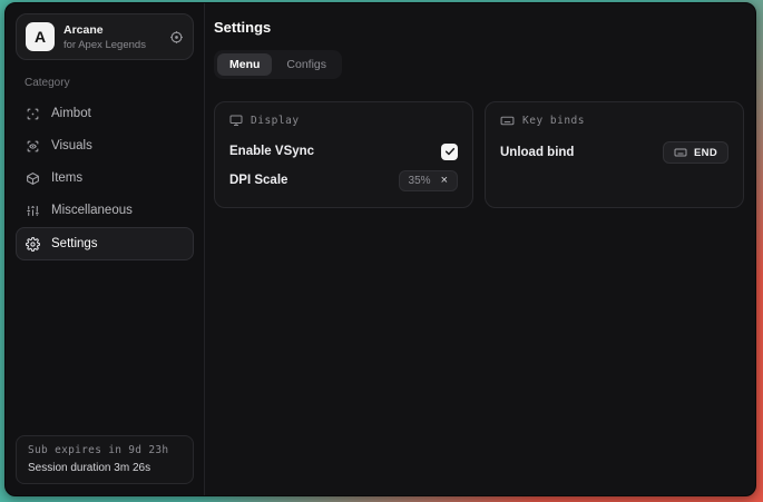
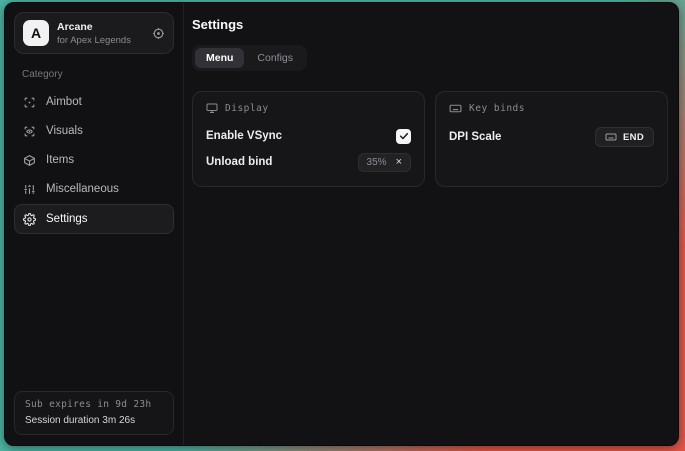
  A
  Arcane
  for Apex Legends
  Category
  Aimbot
  Visuals
  Items
  Miscellaneous
  Settings
  Sub expires in 9d 23h
  Session duration 3m 26s
  Settings
  Menu
  Configs
  Display
  Enable VSync
- DPI Scale
+ Unload bind
  35%
  ×
  Key binds
- Unload bind
+ DPI Scale
  END
